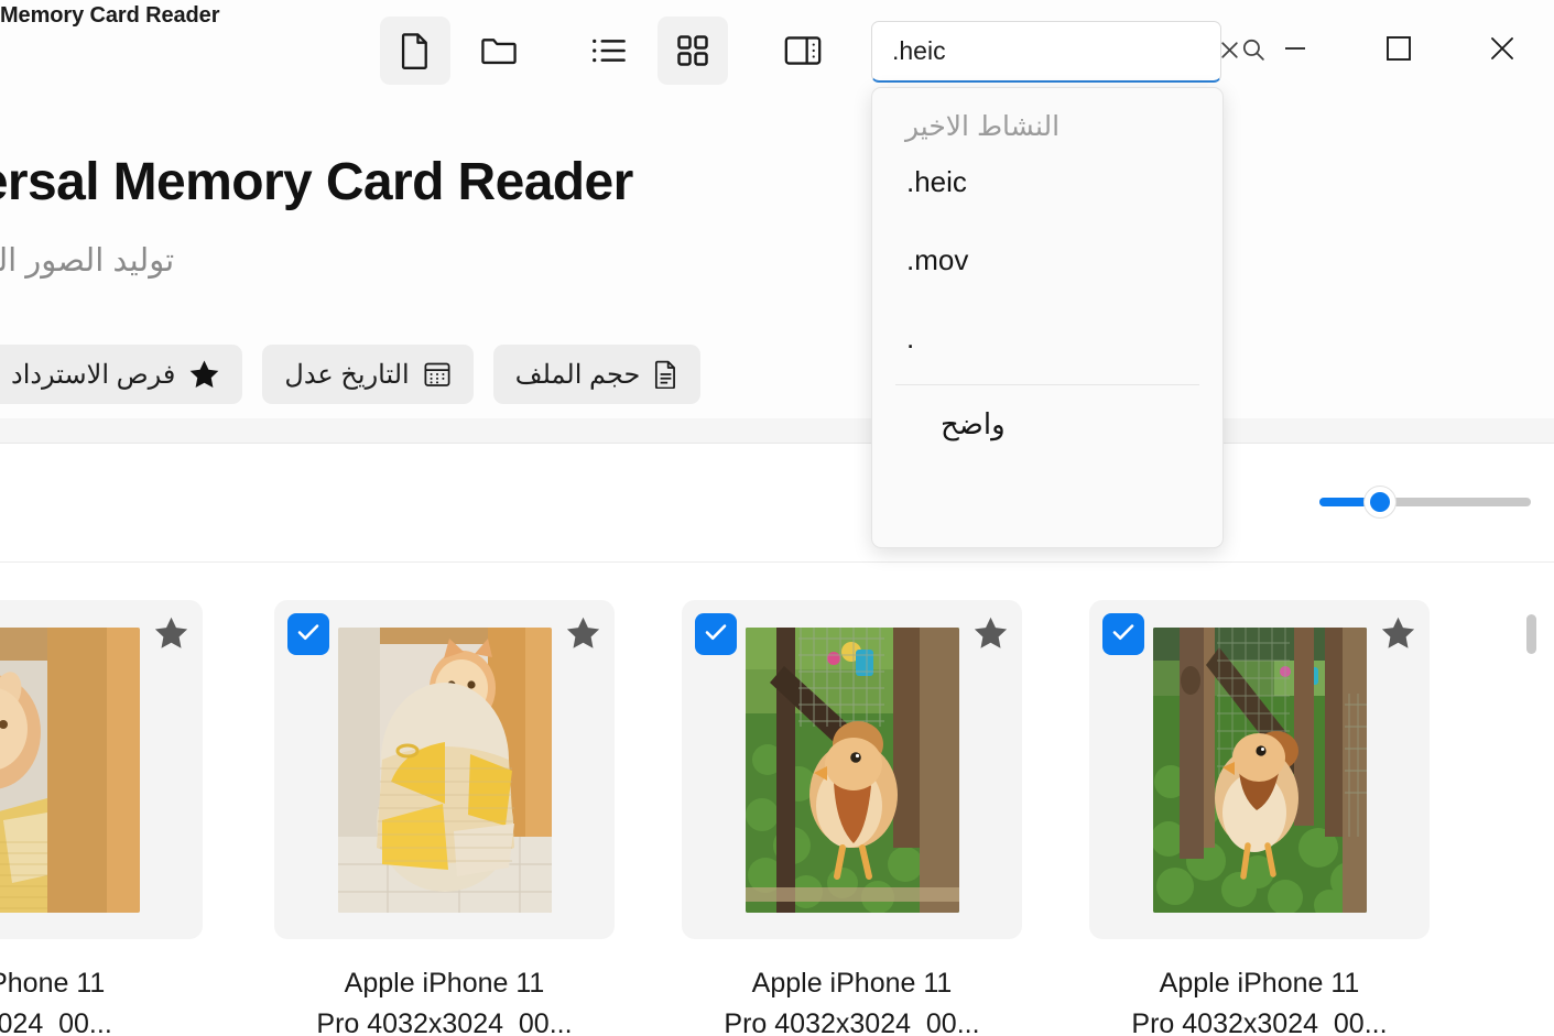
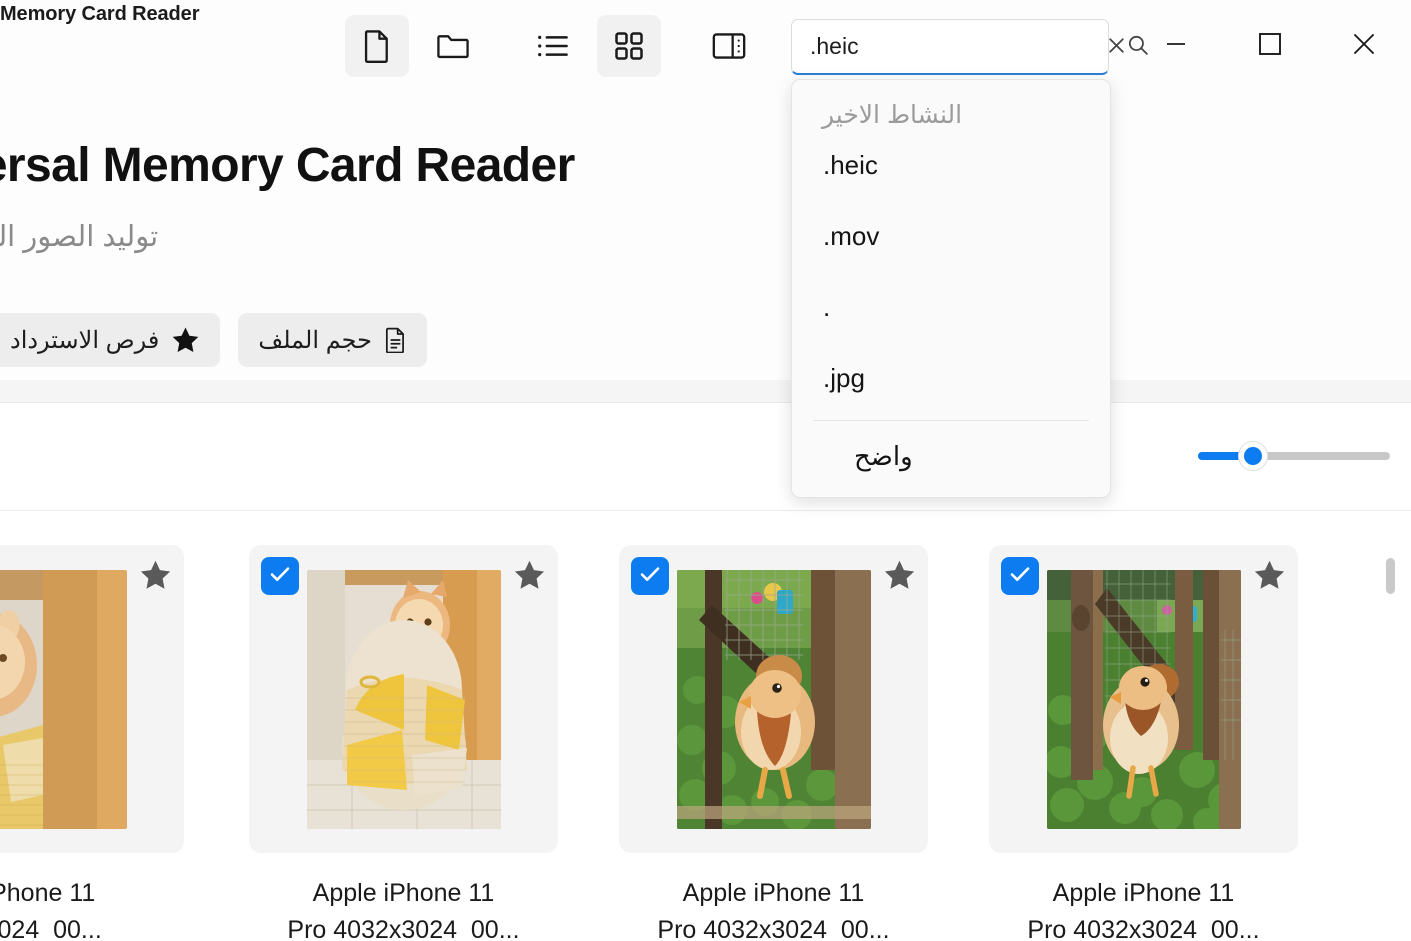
  Memory Card Reader
  .heic
  rsal Memory Card Reader
  توليد الصور ال
  حجم الملف
- التاريخ عدل
  فرص الاسترداد
  024_00...
  Apple iPhone 11
  Pro 4032x3024_00...
  Apple iPhone 11
  Pro 4032x3024_00...
  Apple iPhone 11
  Pro 4032x3024_00...
  النشاط الاخير
  .heic
  .mov
  .
+ .jpg
  واضح
